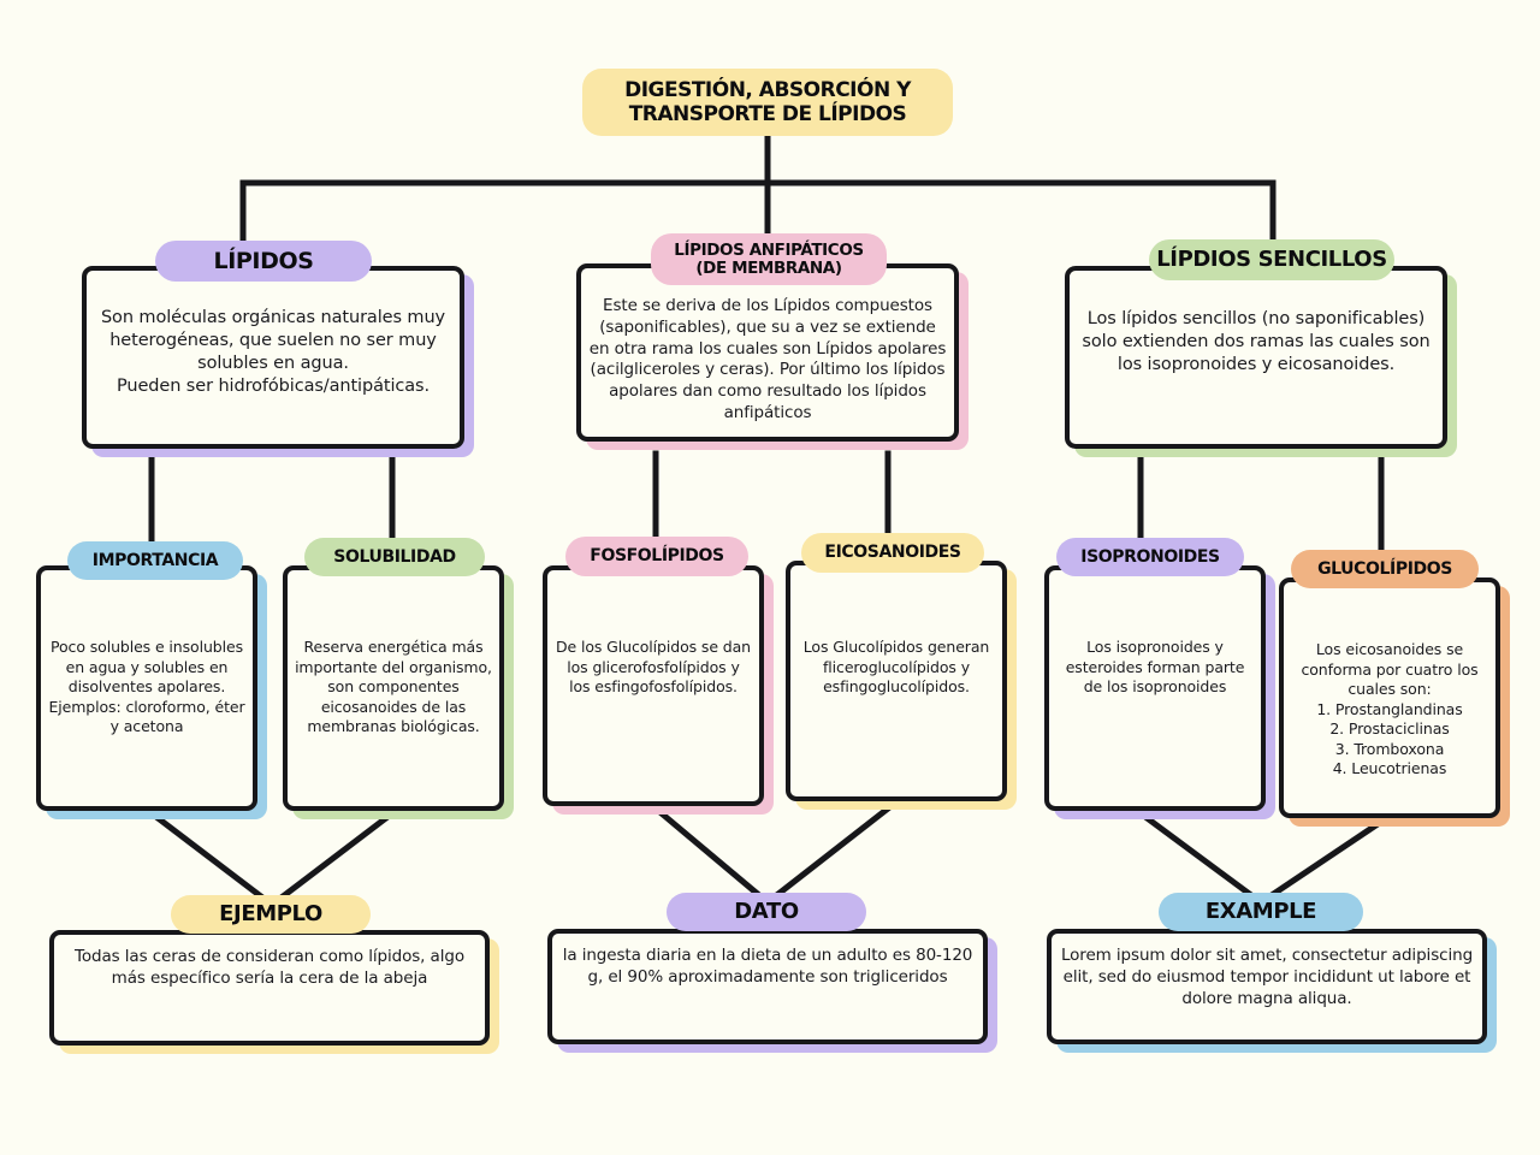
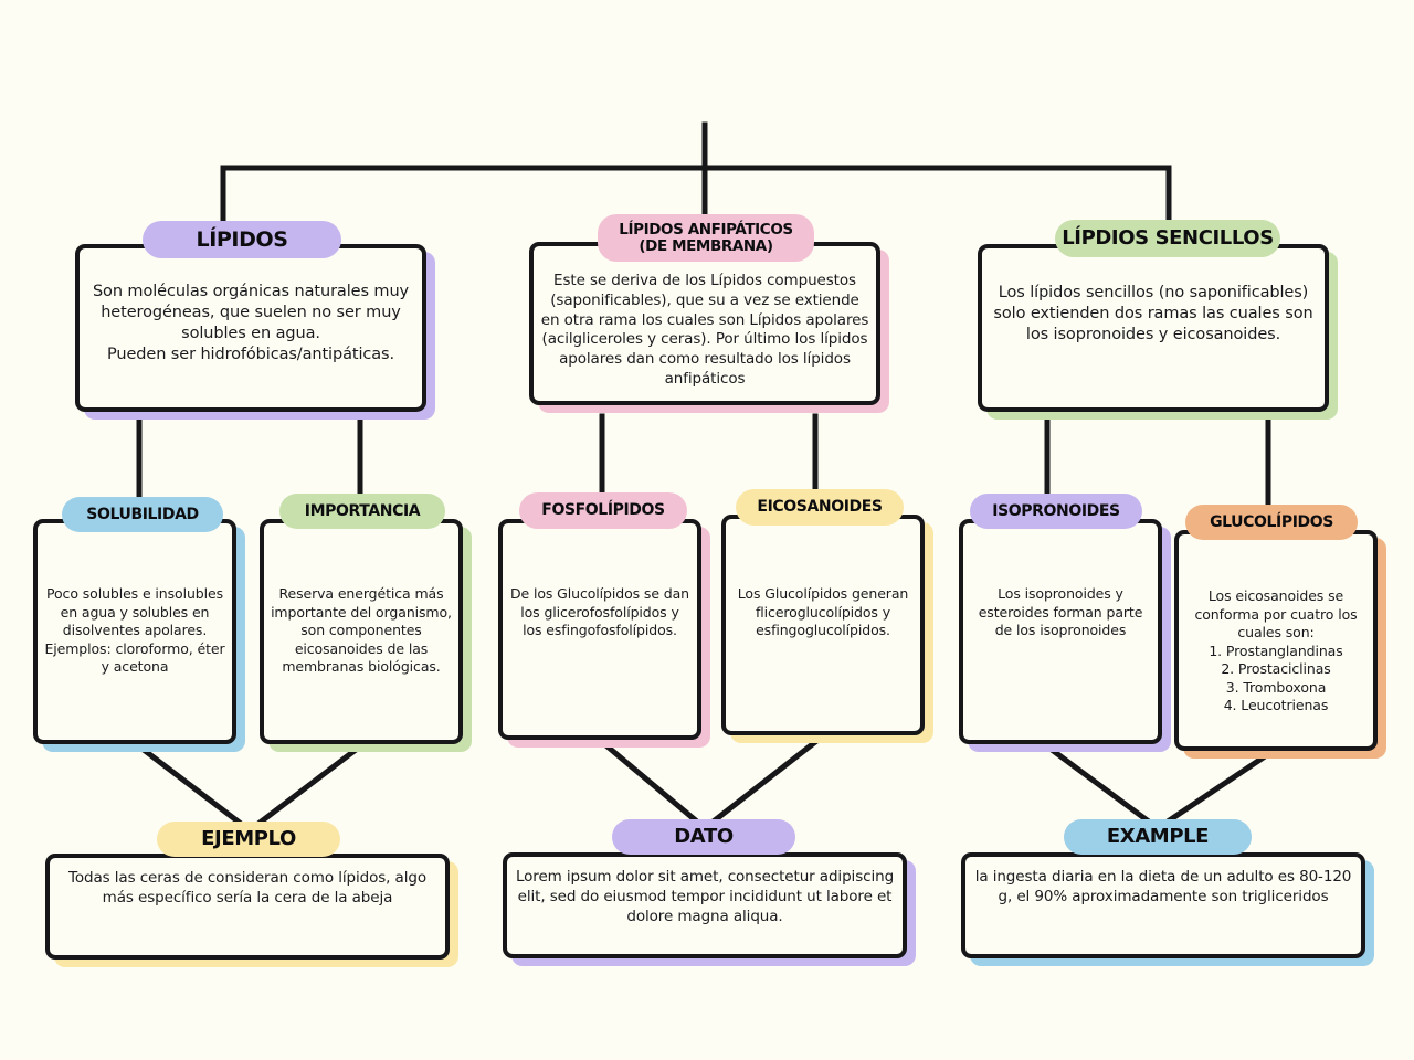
- DIGESTIÓN, ABSORCIÓN Y
- TRANSPORTE DE LÍPIDOS
  LÍPIDOS
  Son moléculas orgánicas naturales muy heterogéneas, que suelen no ser muy solubles en agua.
  Pueden ser hidrofóbicas/antipáticas.
  LÍPIDOS ANFIPÁTICOS
  (DE MEMBRANA)
  Este se deriva de los Lípidos compuestos (saponificables), que su a vez se extiende en otra rama los cuales son Lípidos apolares (acilgliceroles y ceras). Por último los lípidos apolares dan como resultado los lípidos anfipáticos
  LÍPDIOS SENCILLOS
  Los lípidos sencillos (no saponificables) solo extienden dos ramas las cuales son los isopronoides y eicosanoides.
- IMPORTANCIA
+ SOLUBILIDAD
  Poco solubles e insolubles en agua y solubles en disolventes apolares.
  Ejemplos: cloroformo, éter y acetona
- SOLUBILIDAD
+ IMPORTANCIA
  Reserva energética más importante del organismo, son componentes eicosanoides de las membranas biológicas.
  FOSFOLÍPIDOS
  De los Glucolípidos se dan los glicerofosfolípidos y los esfingofosfolípidos.
  EICOSANOIDES
  Los Glucolípidos generan fliceroglucolípidos y esfingoglucolípidos.
  ISOPRONOIDES
  Los isopronoides y esteroides forman parte de los isopronoides
  GLUCOLÍPIDOS
  Los eicosanoides se conforma por cuatro los cuales son:
  1. Prostanglandinas
  2. Prostaciclinas
  3. Tromboxona
  4. Leucotrienas
  EJEMPLO
  Todas las ceras de consideran como lípidos, algo más específico sería la cera de la abeja
  DATO
- la ingesta diaria en la dieta de un adulto es 80-120 g, el 90% aproximadamente son trigliceridos
+ Lorem ipsum dolor sit amet, consectetur adipiscing elit, sed do eiusmod tempor incididunt ut labore et dolore magna aliqua.
  EXAMPLE
- Lorem ipsum dolor sit amet, consectetur adipiscing elit, sed do eiusmod tempor incididunt ut labore et dolore magna aliqua.
+ la ingesta diaria en la dieta de un adulto es 80-120 g, el 90% aproximadamente son trigliceridos
